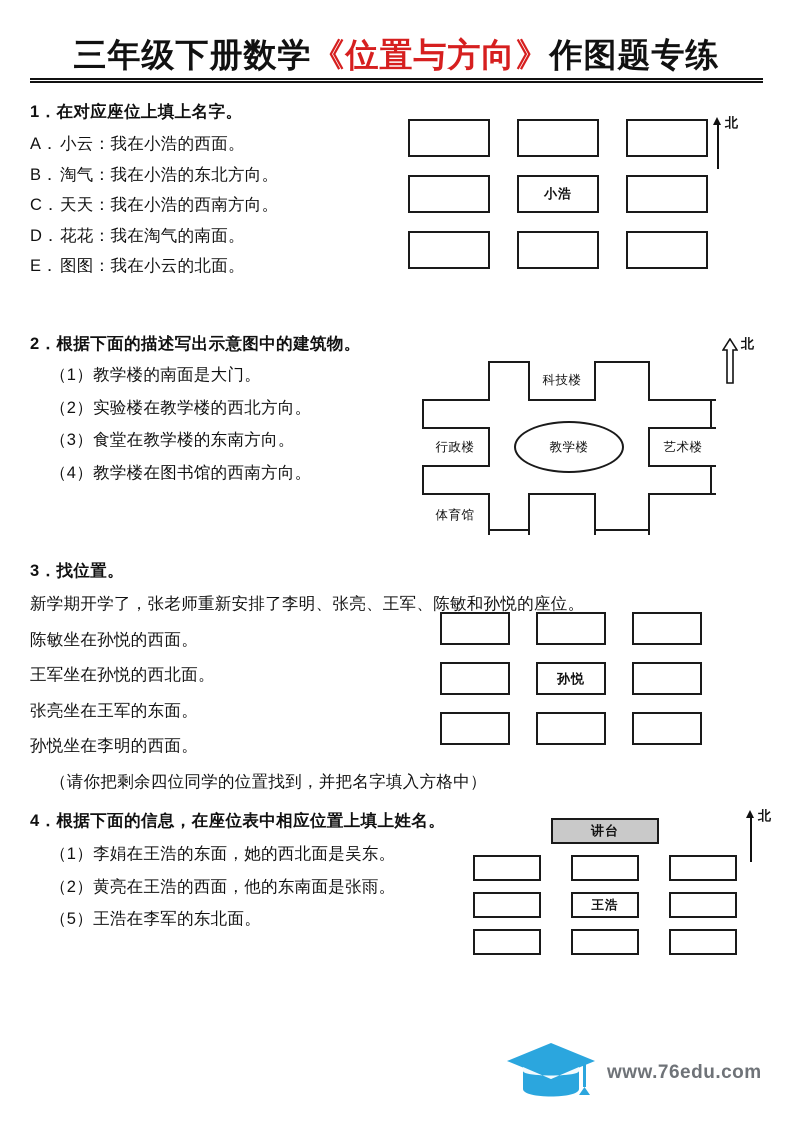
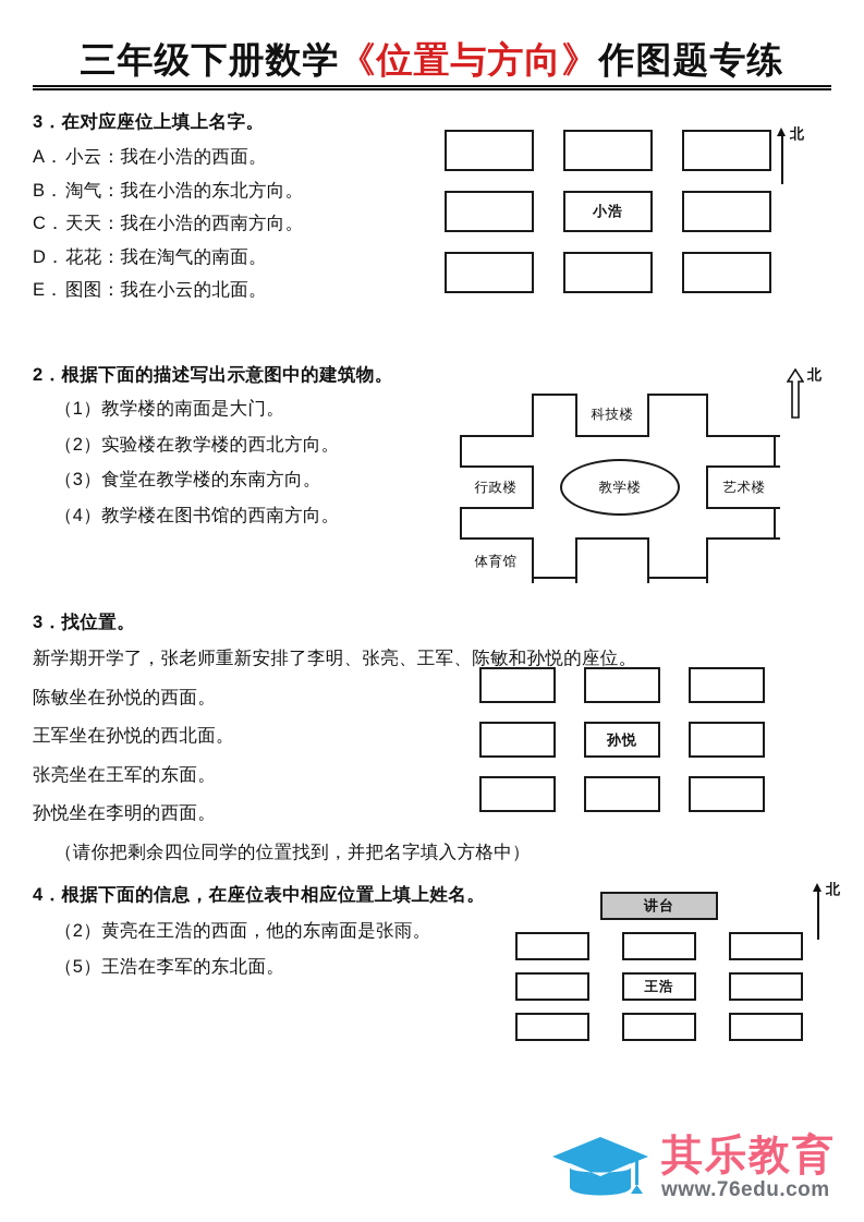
  三年级下册数学《位置与方向》作图题专练
- 1．在对应座位上填上名字。
+ 3．在对应座位上填上名字。
  A．小云：我在小浩的西面。
  B．淘气：我在小浩的东北方向。
  C．天天：我在小浩的西南方向。
  D．花花：我在淘气的南面。
  E．图图：我在小云的北面。
  小浩
  北
  2．根据下面的描述写出示意图中的建筑物。
  （1）教学楼的南面是大门。
  （2）实验楼在教学楼的西北方向。
  （3）食堂在教学楼的东南方向。
  （4）教学楼在图书馆的西南方向。
  科技楼
  行政楼
  艺术楼
  体育馆
  教学楼
  北
  3．找位置。
  新学期开学了，张老师重新安排了李明、张亮、王军、陈敏和孙悦的座位。
  陈敏坐在孙悦的西面。
  王军坐在孙悦的西北面。
  张亮坐在王军的东面。
  孙悦坐在李明的西面。
  （请你把剩余四位同学的位置找到，并把名字填入方格中）
  孙悦
  4．根据下面的信息，在座位表中相应位置上填上姓名。
- （1）李娟在王浩的东面，她的西北面是吴东。
  （2）黄亮在王浩的西面，他的东南面是张雨。
  （5）王浩在李军的东北面。
  讲台
  王浩
  北
+ 其乐教育
  www.76edu.com
